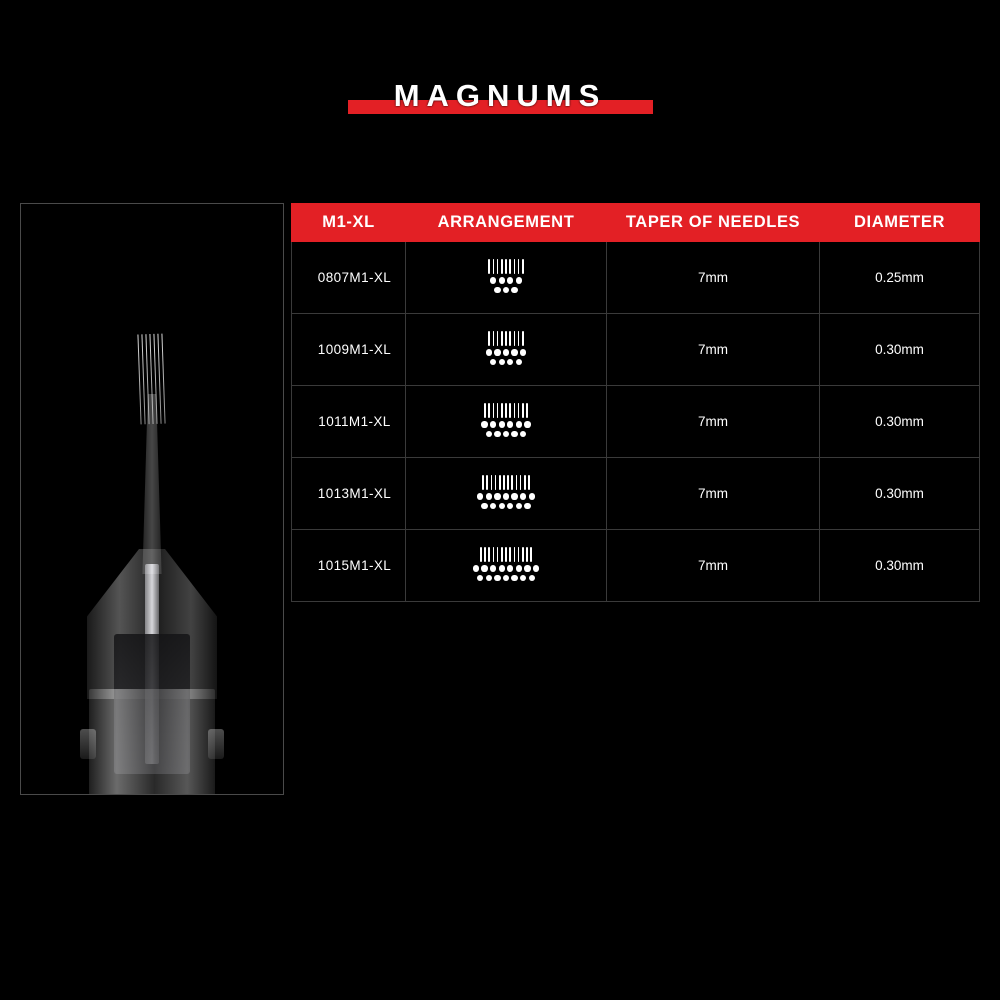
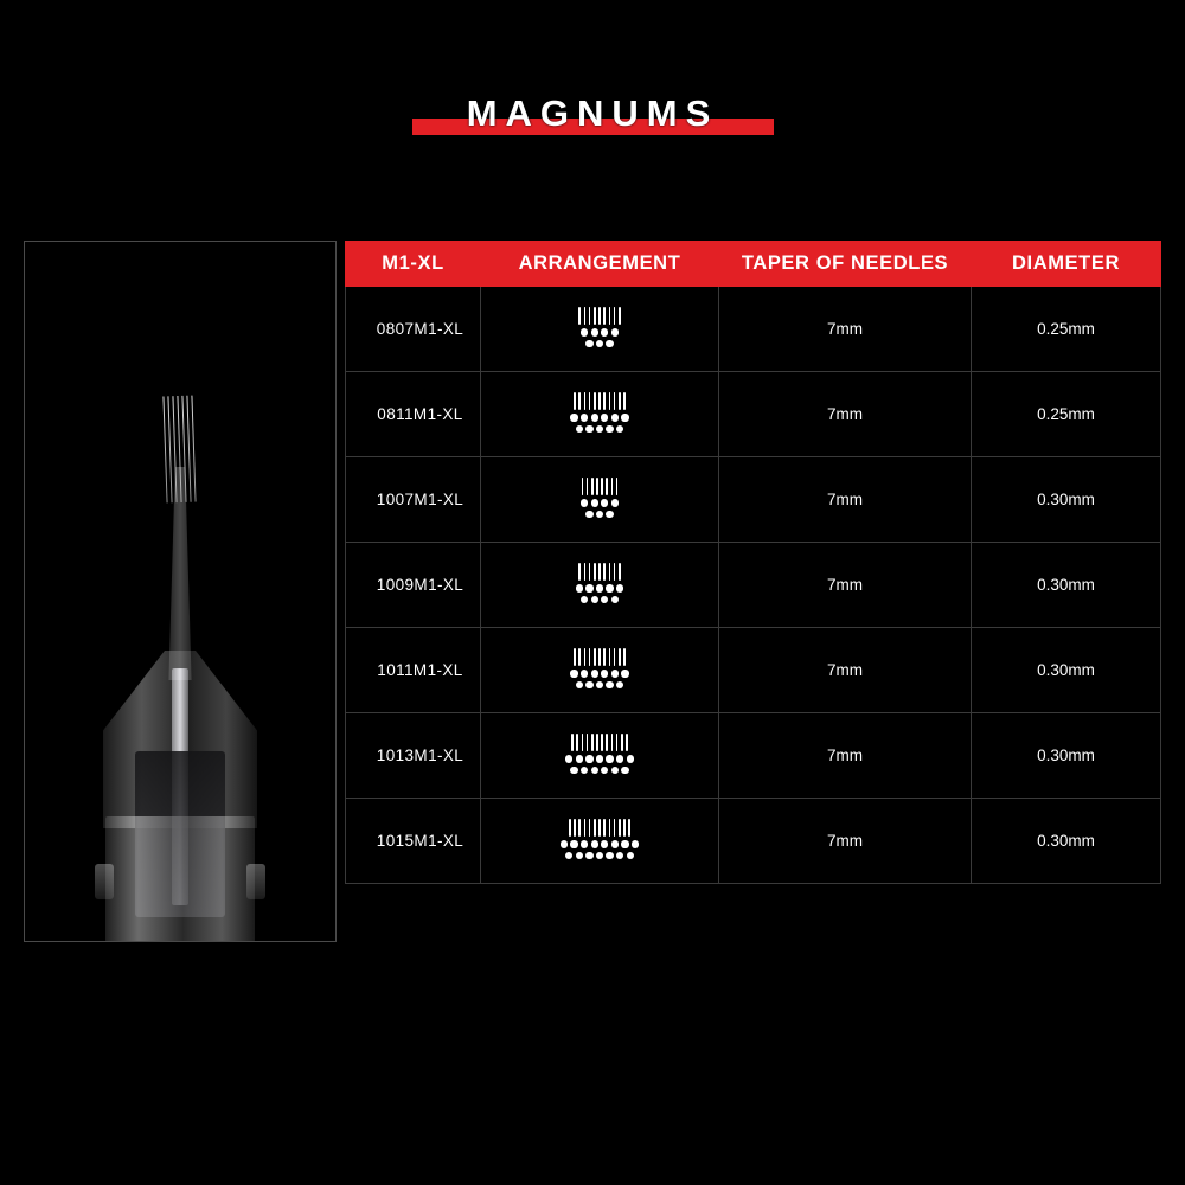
  MAGNUMS
  M1-XL	ARRANGEMENT	TAPER OF NEEDLES	DIAMETER
  0807M1-XL		7mm	0.25mm
+ 0811M1-XL		7mm	0.25mm
+ 1007M1-XL		7mm	0.30mm
  1009M1-XL		7mm	0.30mm
  1011M1-XL		7mm	0.30mm
  1013M1-XL		7mm	0.30mm
  1015M1-XL		7mm	0.30mm
